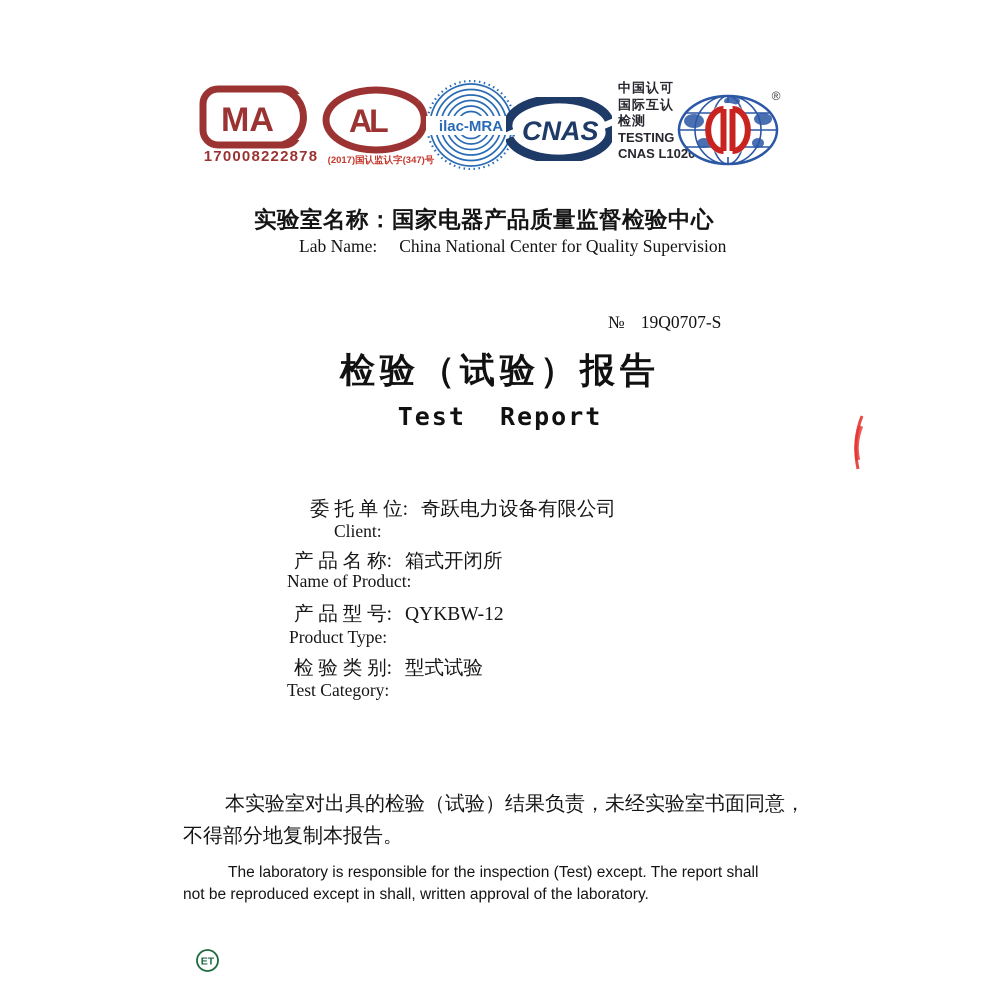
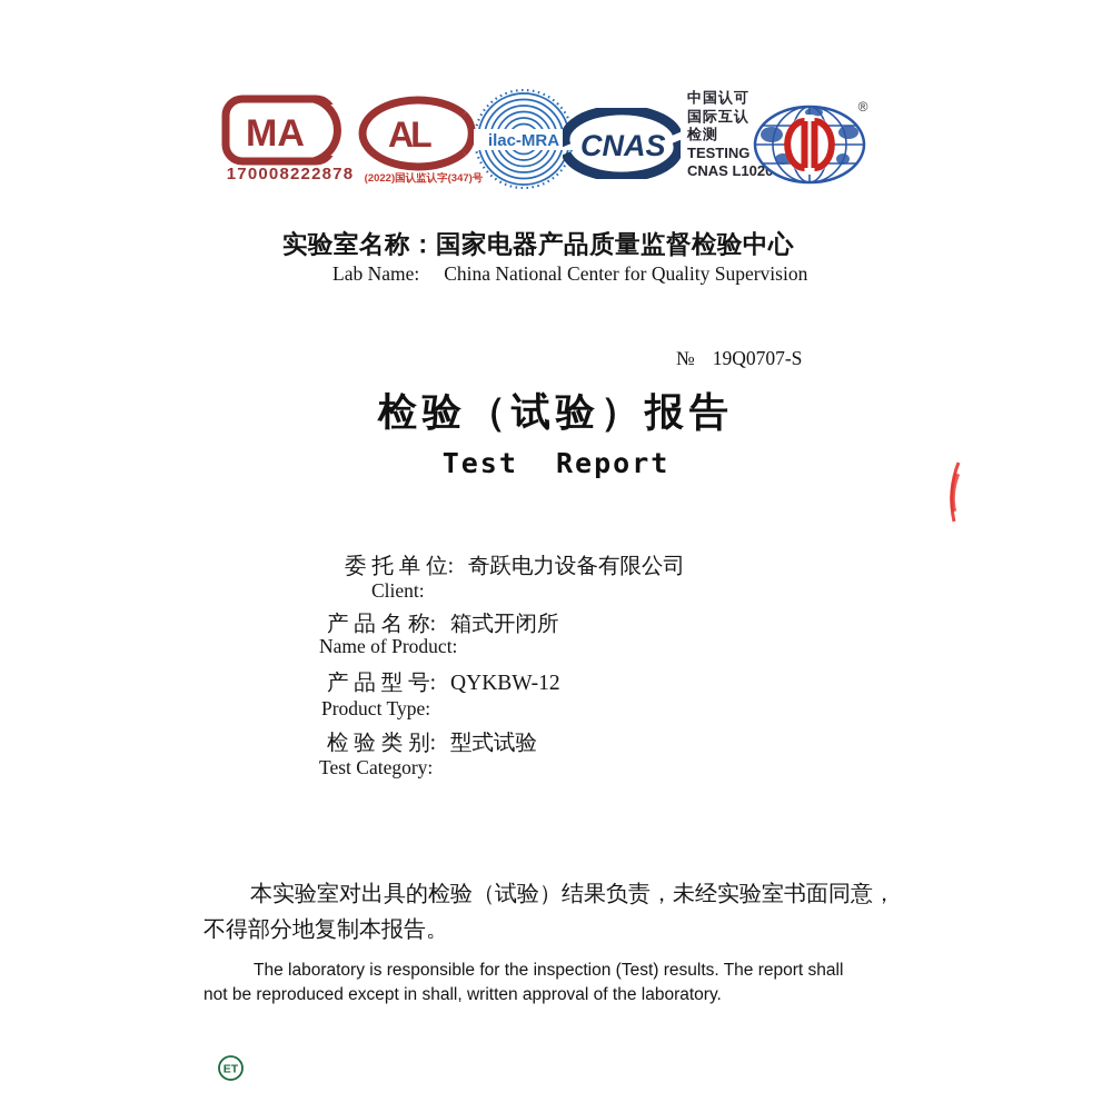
  MA
  170008222878
  AL
- (2017)国认监认字(347)号
+ (2022)国认监认字(347)号
  ilac-MRA
  CNAS
  中国认可
  国际互认
  检测
  TESTING
  CNAS L102
  ®
  实验室名称：国家电器产品质量监督检验中心
  Lab Name: China National Center for Quality Supervision
  № 19Q0707-S
  检验（试验）报告
  Test Report
  委 托 单 位: 奇跃电力设备有限公司
  Client:
  产 品 名 称: 箱式开闭所
  Name of Product:
  产 品 型 号: QYKBW-12
  Product Type:
  检 验 类 别: 型式试验
  Test Category:
  本实验室对出具的检验（试验）结果负责，未经实验室书面同意，
  不得部分地复制本报告。
- The laboratory is responsible for the inspection (Test) except. The report shall
+ The laboratory is responsible for the inspection (Test) results. The report shall
  not be reproduced except in shall, written approval of the laboratory.
  ET
